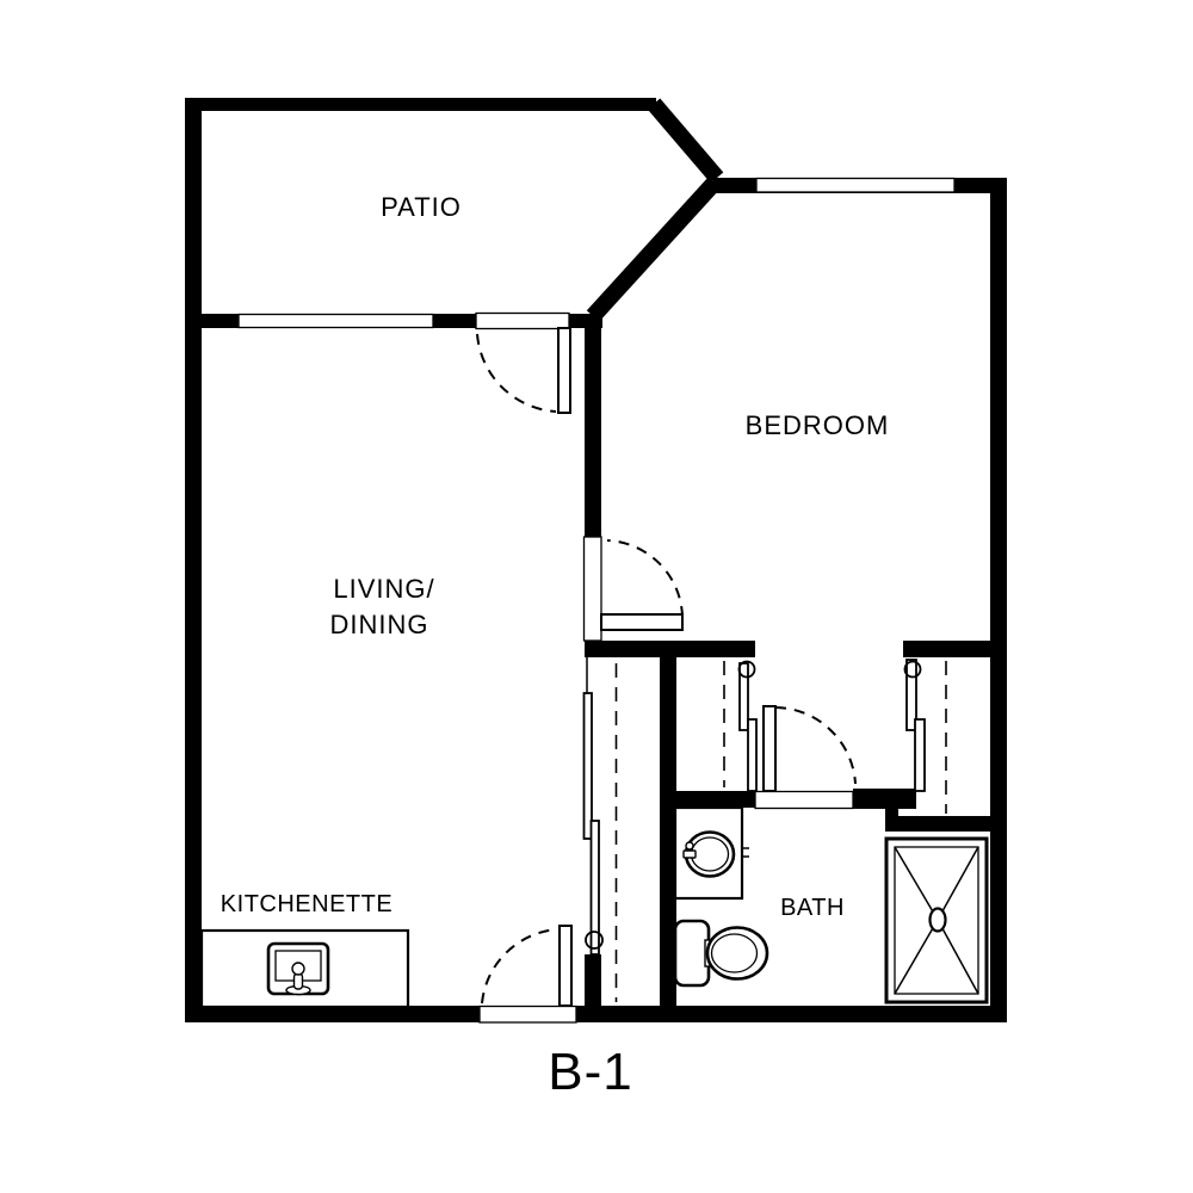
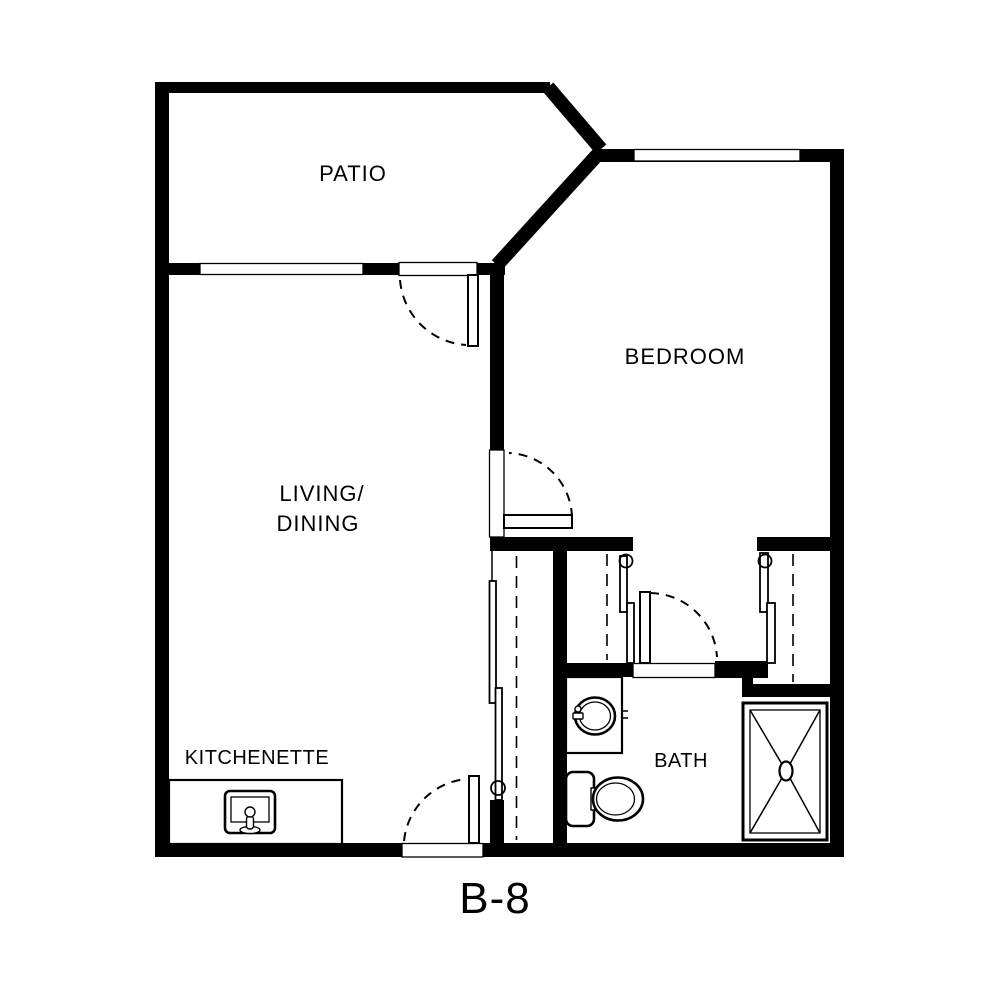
  PATIO
  BEDROOM
  LIVING/
  DINING
  KITCHENETTE
  BATH
- B-1
+ B-8
